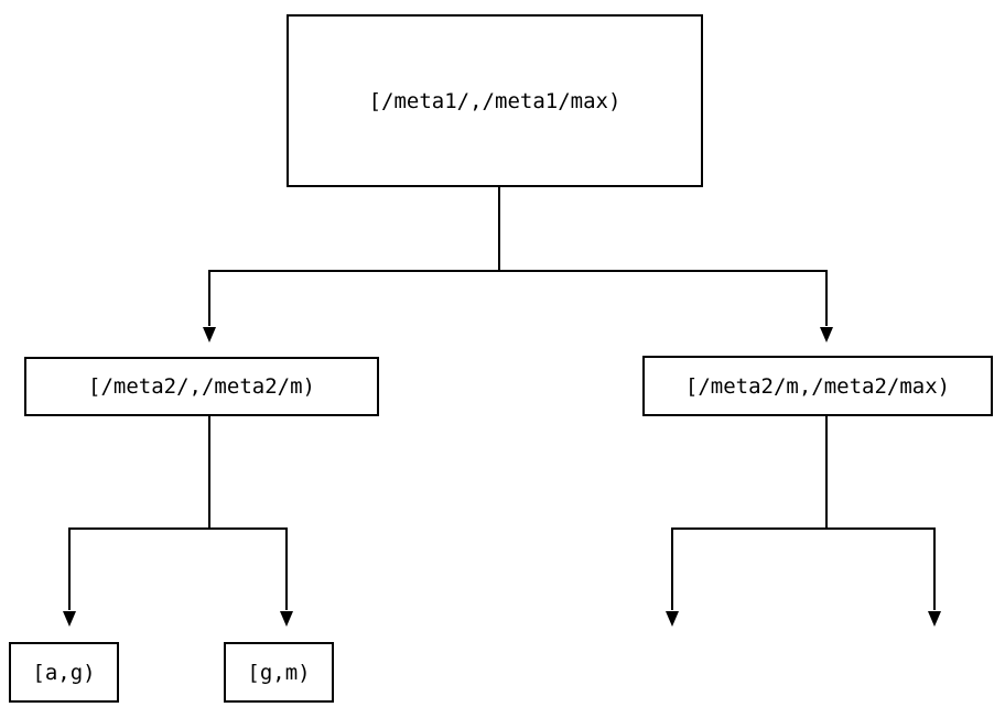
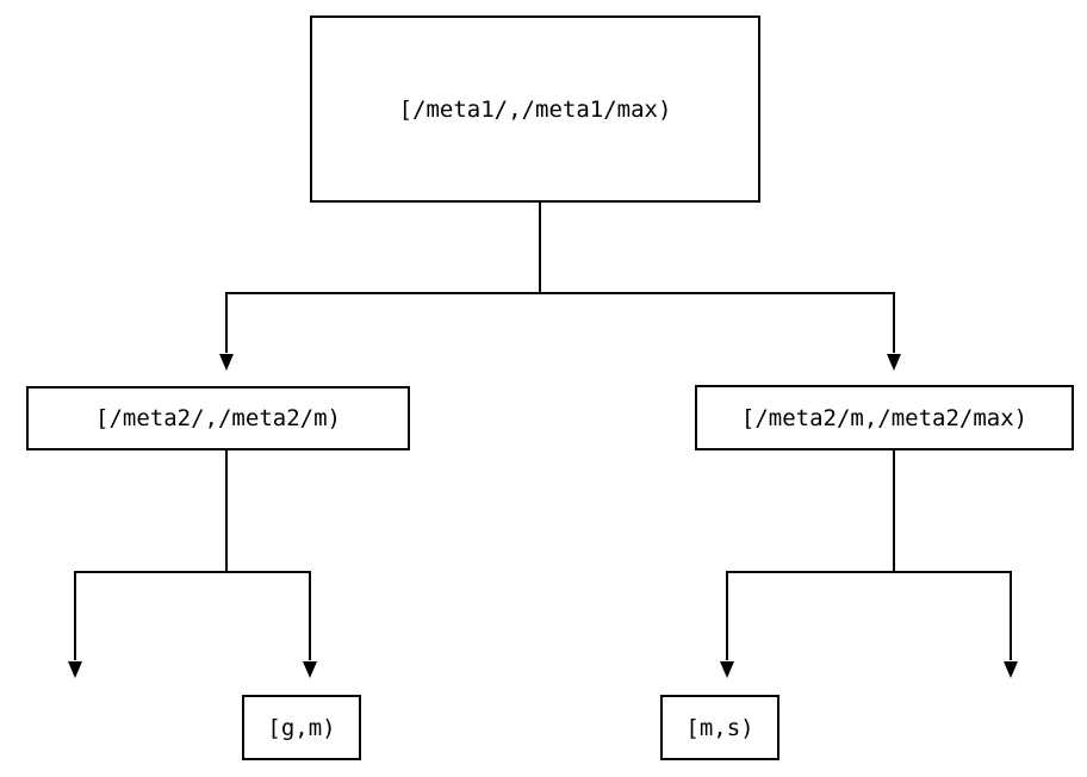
  [/meta1/,/meta1/max)
  [/meta2/,/meta2/m)
  [/meta2/m,/meta2/max)
- [a,g)
  [g,m)
+ [m,s)
